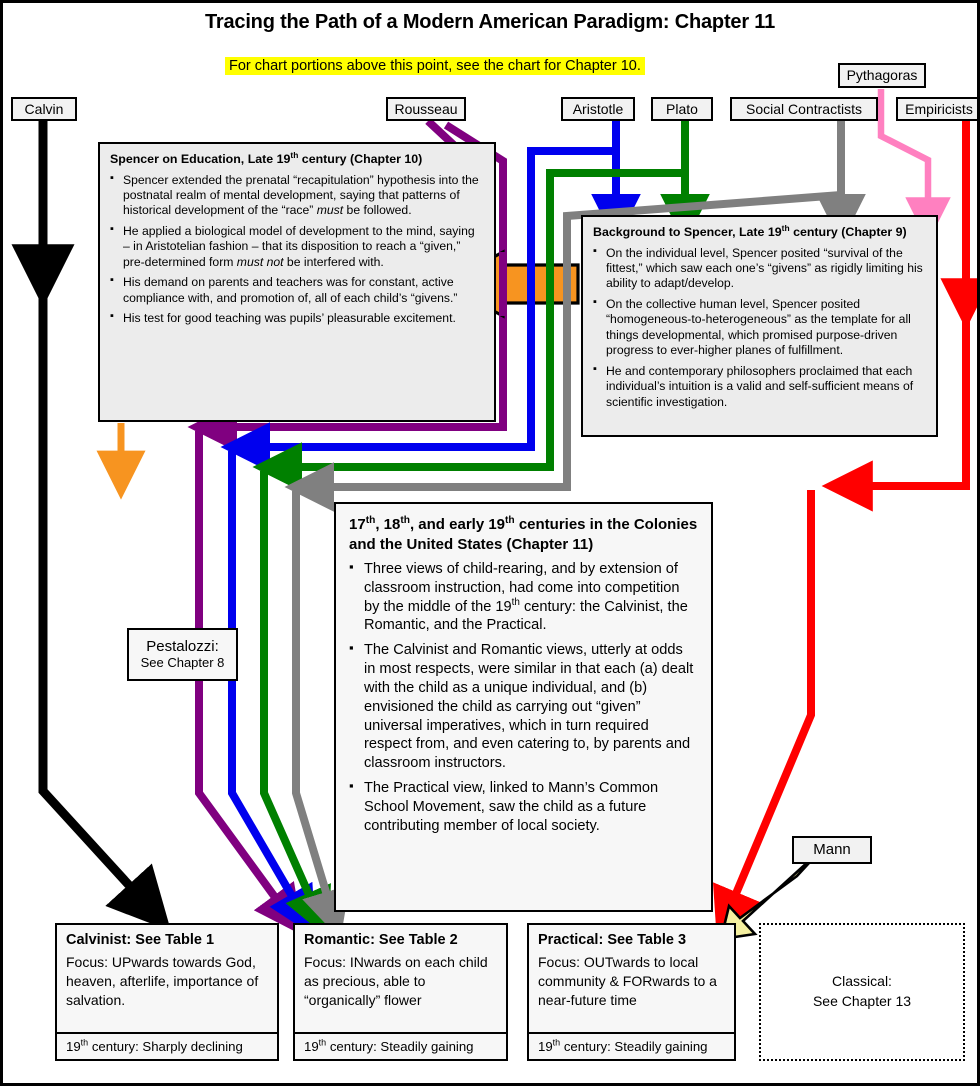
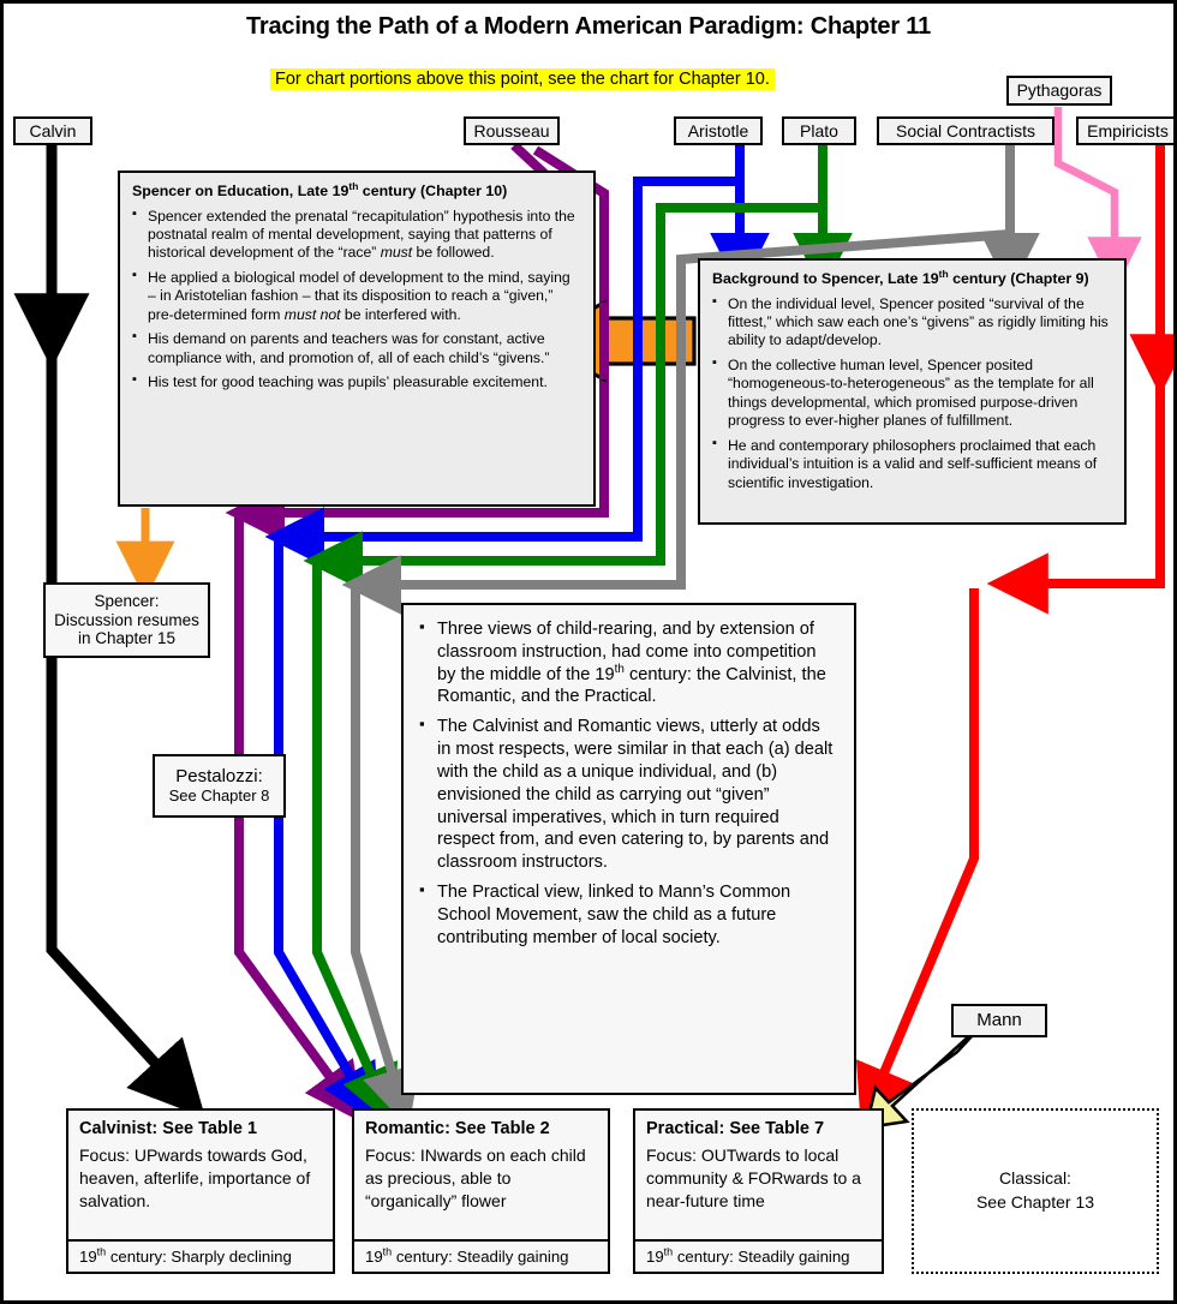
  Tracing the Path of a Modern American Paradigm: Chapter 11
  For chart portions above this point, see the chart for Chapter 10.
  Calvin
  Rousseau
  Aristotle
  Plato
  Social Contractists
  Pythagoras
  Empiricists
  Mann
+ Spencer:
+ Discussion resumes
+ in Chapter 15
  Pestalozzi:
  See Chapter 8
  Spencer on Education, Late 19th century (Chapter 10)
  Spencer extended the prenatal “recapitulation” hypothesis into the postnatal realm of mental development, saying that patterns of historical development of the “race” must be followed.
  He applied a biological model of development to the mind, saying – in Aristotelian fashion – that its disposition to reach a “given,” pre-determined form must not be interfered with.
  His demand on parents and teachers was for constant, active compliance with, and promotion of, all of each child’s “givens.”
  His test for good teaching was pupils’ pleasurable excitement.
  Background to Spencer, Late 19th century (Chapter 9)
  On the individual level, Spencer posited “survival of the fittest,” which saw each one’s “givens” as rigidly limiting his ability to adapt/develop.
  On the collective human level, Spencer posited “homogeneous-to-heterogeneous” as the template for all things developmental, which promised purpose-driven progress to ever-higher planes of fulfillment.
  He and contemporary philosophers proclaimed that each individual’s intuition is a valid and self-sufficient means of scientific investigation.
- 17th, 18th, and early 19th centuries in the Colonies and the United States (Chapter 11)
  Three views of child-rearing, and by extension of classroom instruction, had come into competition by the middle of the 19th century: the Calvinist, the Romantic, and the Practical.
  The Calvinist and Romantic views, utterly at odds in most respects, were similar in that each (a) dealt with the child as a unique individual, and (b) envisioned the child as carrying out “given” universal imperatives, which in turn required respect from, and even catering to, by parents and classroom instructors.
  The Practical view, linked to Mann’s Common School Movement, saw the child as a future contributing member of local society.
  Calvinist: See Table 1
  Focus: UPwards towards God, heaven, afterlife, importance of salvation.
  19th century: Sharply declining
  Romantic: See Table 2
  Focus: INwards on each child as precious, able to “organically” flower
  19th century: Steadily gaining
- Practical: See Table 3
+ Practical: See Table 7
  Focus: OUTwards to local community & FORwards to a near-future time
  19th century: Steadily gaining
  Classical:
  See Chapter 13
